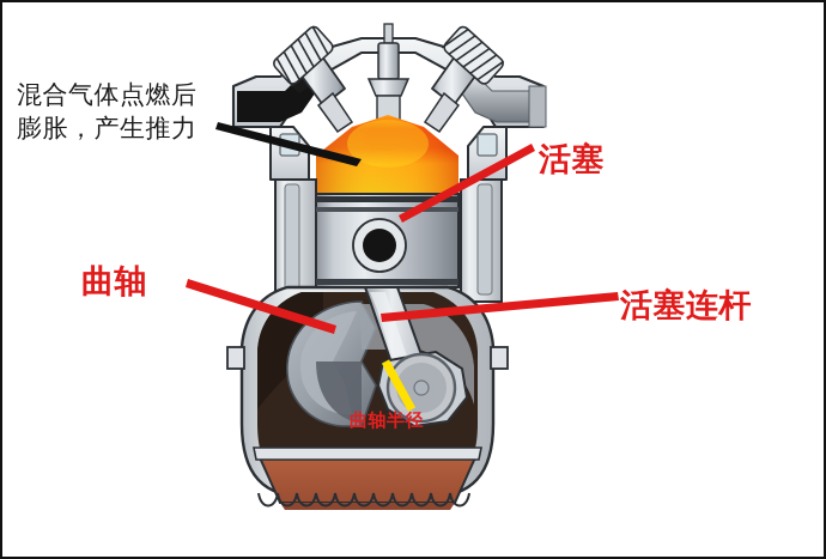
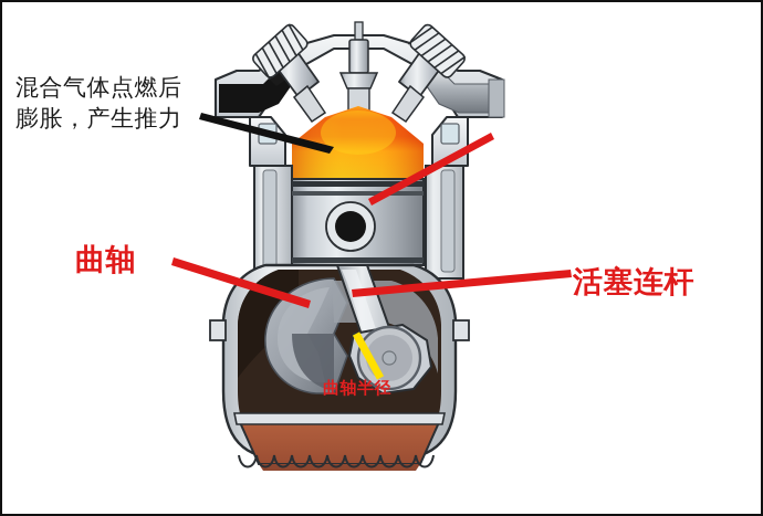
  混合气体点燃后
  膨胀，产生推力
- 活塞
  曲轴
  活塞连杆
  曲轴半径
